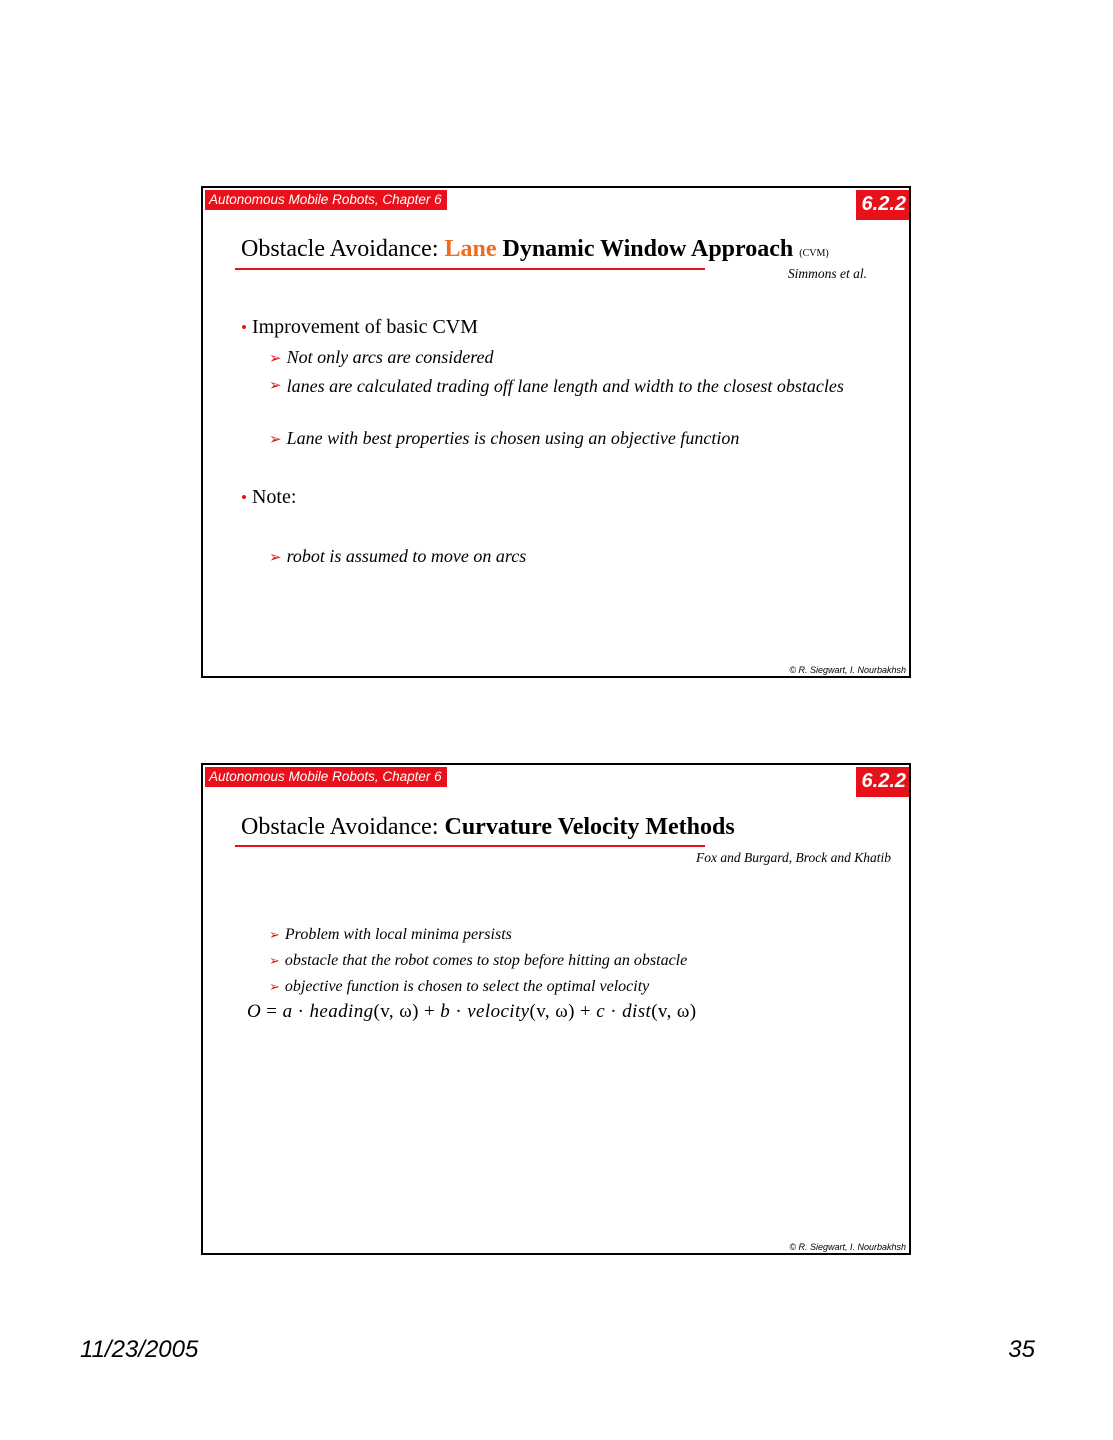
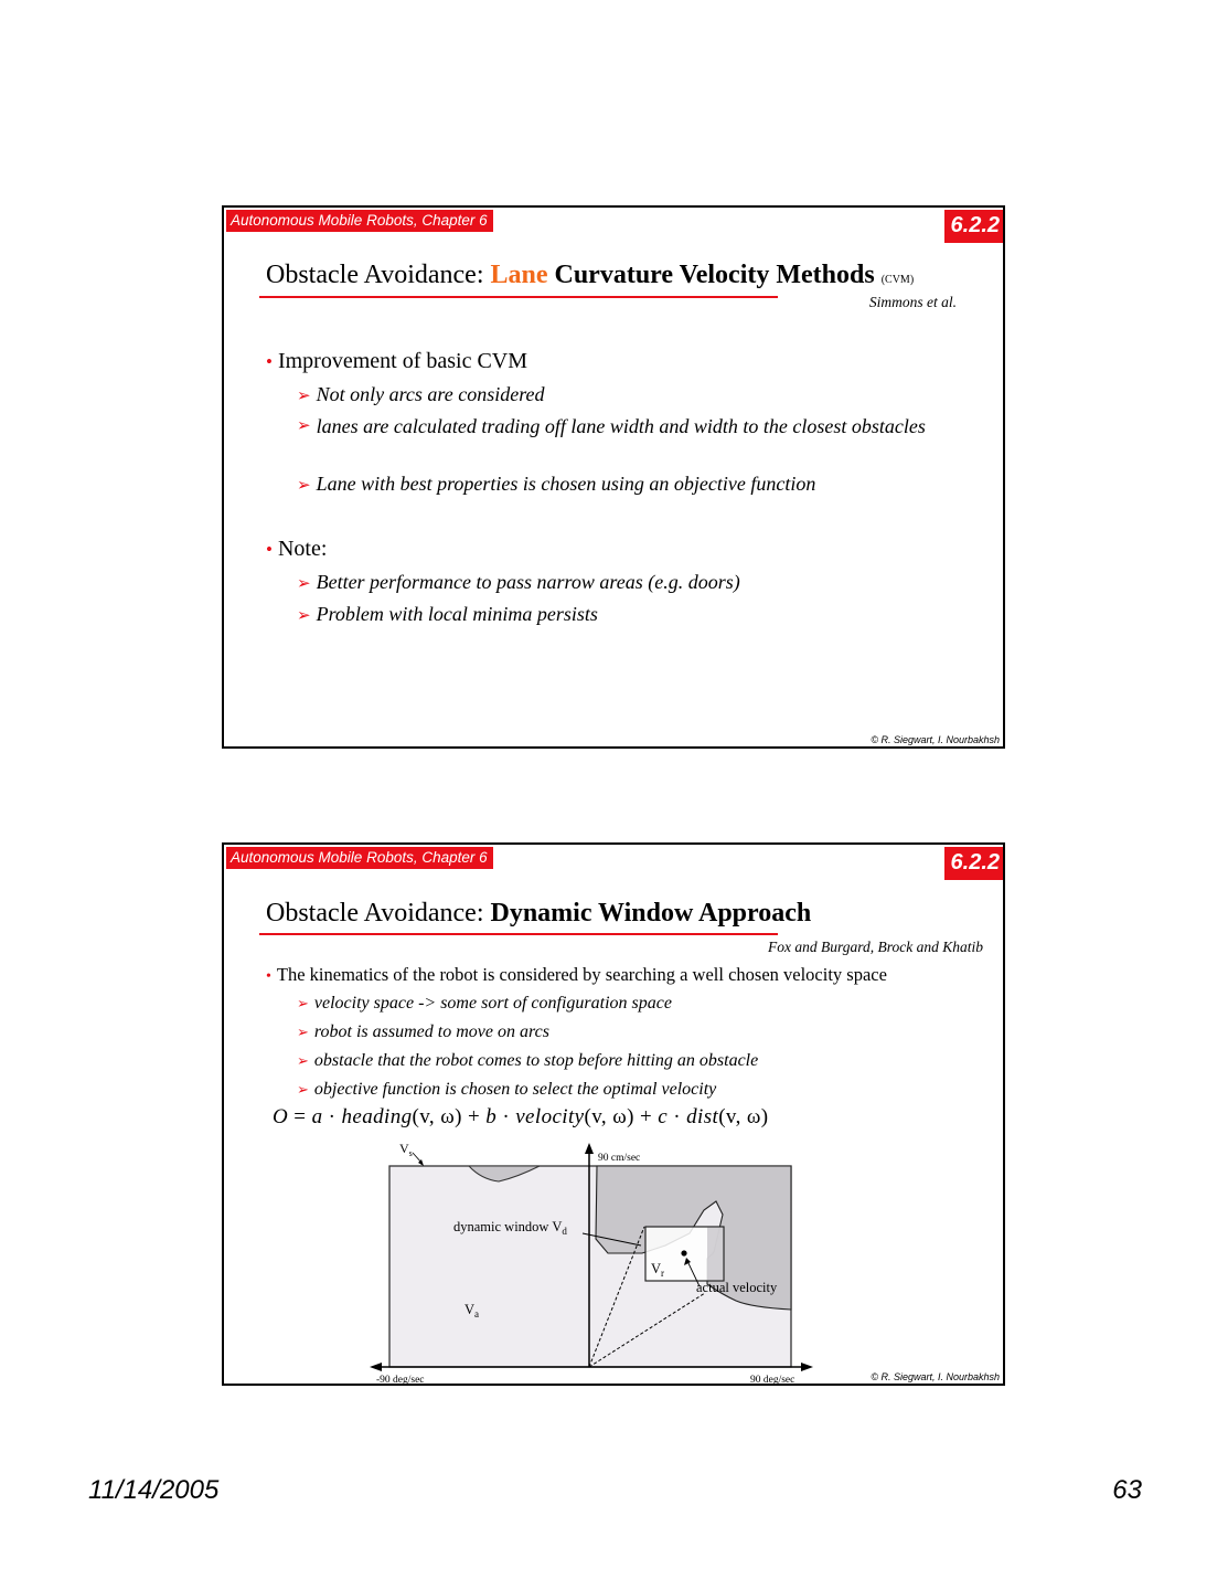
  Autonomous Mobile Robots, Chapter 6
  6.2.2
- Obstacle Avoidance: Lane Dynamic Window Approach (CVM)
+ Obstacle Avoidance: Lane Curvature Velocity Methods (CVM)
  Simmons et al.
  • Improvement of basic CVM
  ➢ Not only arcs are considered
- ➢ lanes are calculated trading off lane length and width to the closest obstacles
+ ➢ lanes are calculated trading off lane width and width to the closest obstacles
  ➢ Lane with best properties is chosen using an objective function
  • Note:
+ ➢ Better performance to pass narrow areas (e.g. doors)
- ➢ robot is assumed to move on arcs
+ ➢ Problem with local minima persists
  © R. Siegwart, I. Nourbakhsh
  Autonomous Mobile Robots, Chapter 6
  6.2.2
- Obstacle Avoidance: Curvature Velocity Methods
+ Obstacle Avoidance: Dynamic Window Approach
  Fox and Burgard, Brock and Khatib
+ • The kinematics of the robot is considered by searching a well chosen velocity space
+ ➢ velocity space -> some sort of configuration space
- ➢ Problem with local minima persists
+ ➢ robot is assumed to move on arcs
  ➢ obstacle that the robot comes to stop before hitting an obstacle
  ➢ objective function is chosen to select the optimal velocity
  O = a · heading(v, ω) + b · velocity(v, ω) + c · dist(v, ω)
+ Vs
+ 90 cm/sec
+ dynamic window Vd
+ Vr
+ actual velocity
+ Va
+ -90 deg/sec
+ 90 deg/sec
  © R. Siegwart, I. Nourbakhsh
- 11/23/2005
+ 11/14/2005
- 35
+ 63
